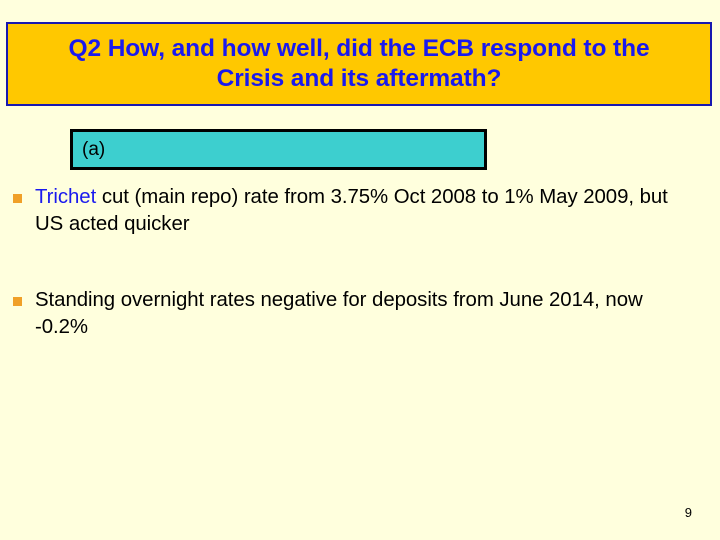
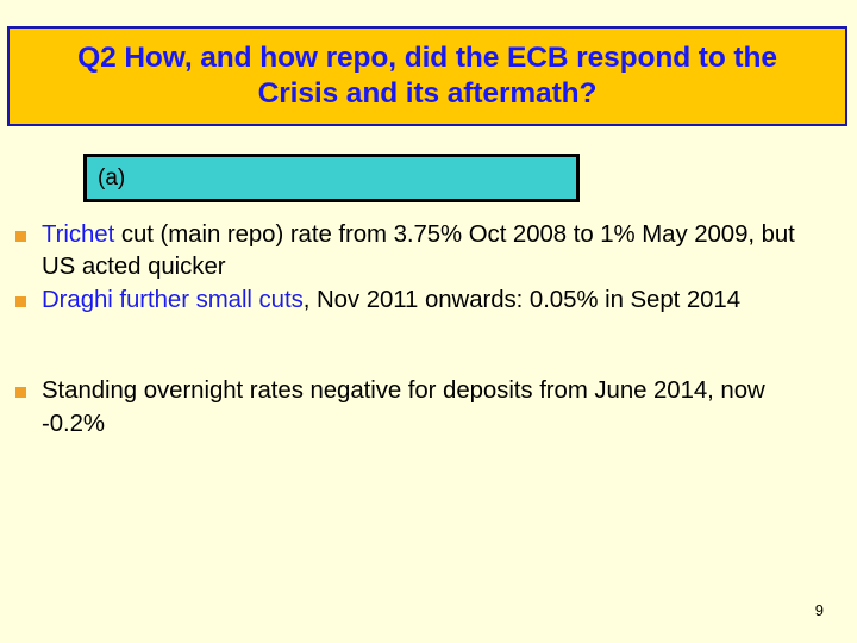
- Q2 How, and how well, did the ECB respond to the Crisis and its aftermath?
+ Q2 How, and how repo, did the ECB respond to the Crisis and its aftermath?
  (a)
  Trichet cut (main repo) rate from 3.75% Oct 2008 to 1% May 2009, but US acted quicker
+ Draghi further small cuts, Nov 2011 onwards: 0.05% in Sept 2014
  Standing overnight rates negative for deposits from June 2014, now -0.2%
  9
